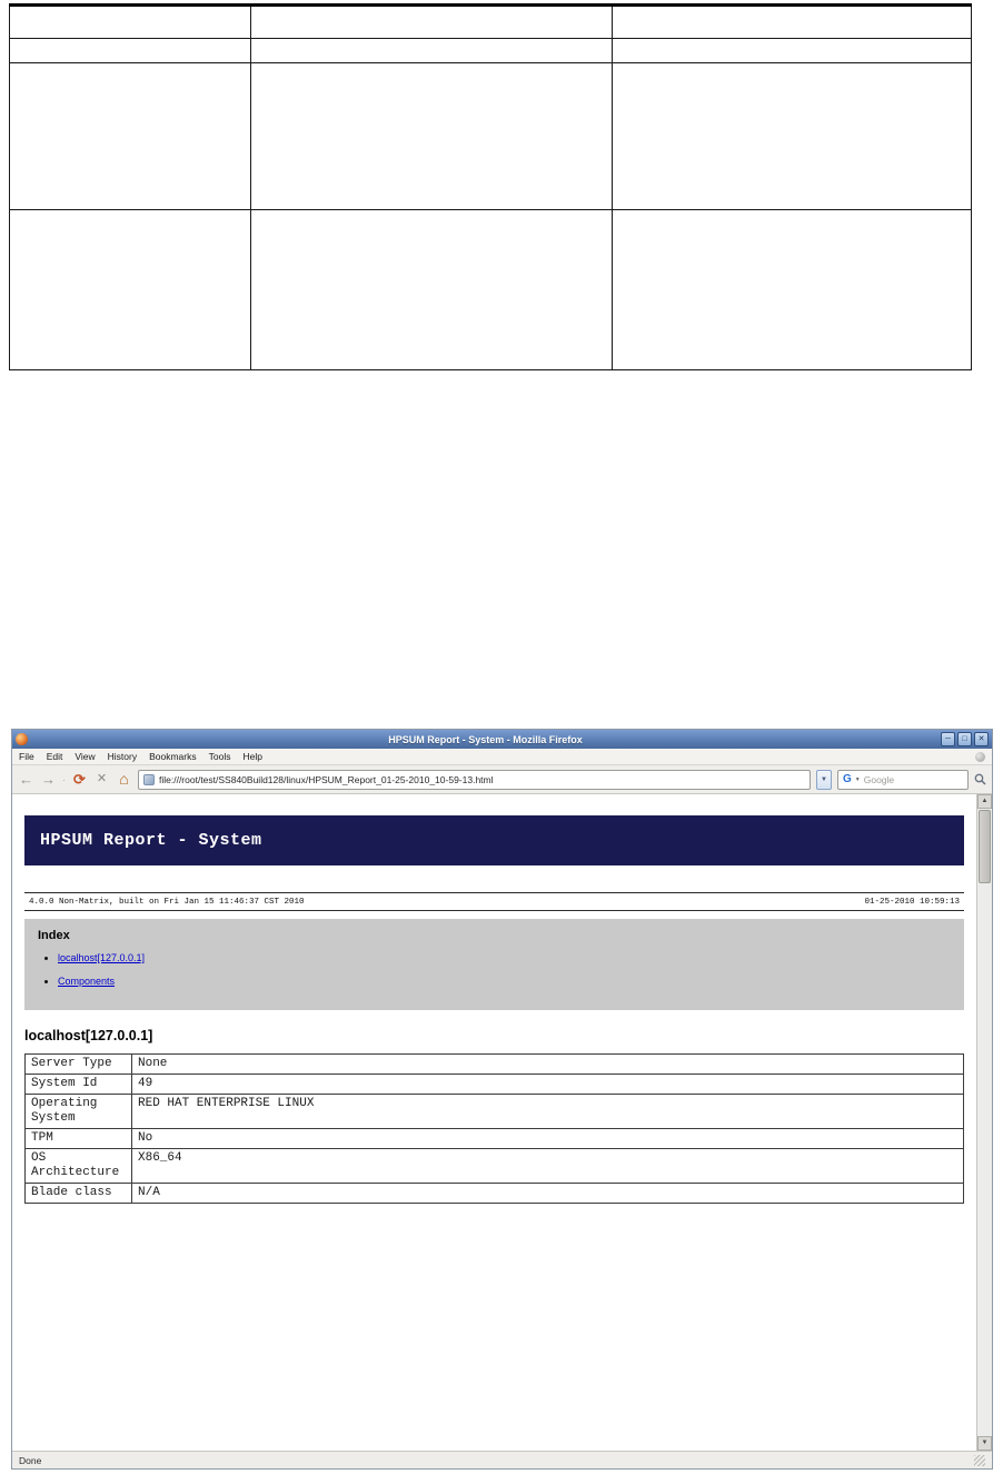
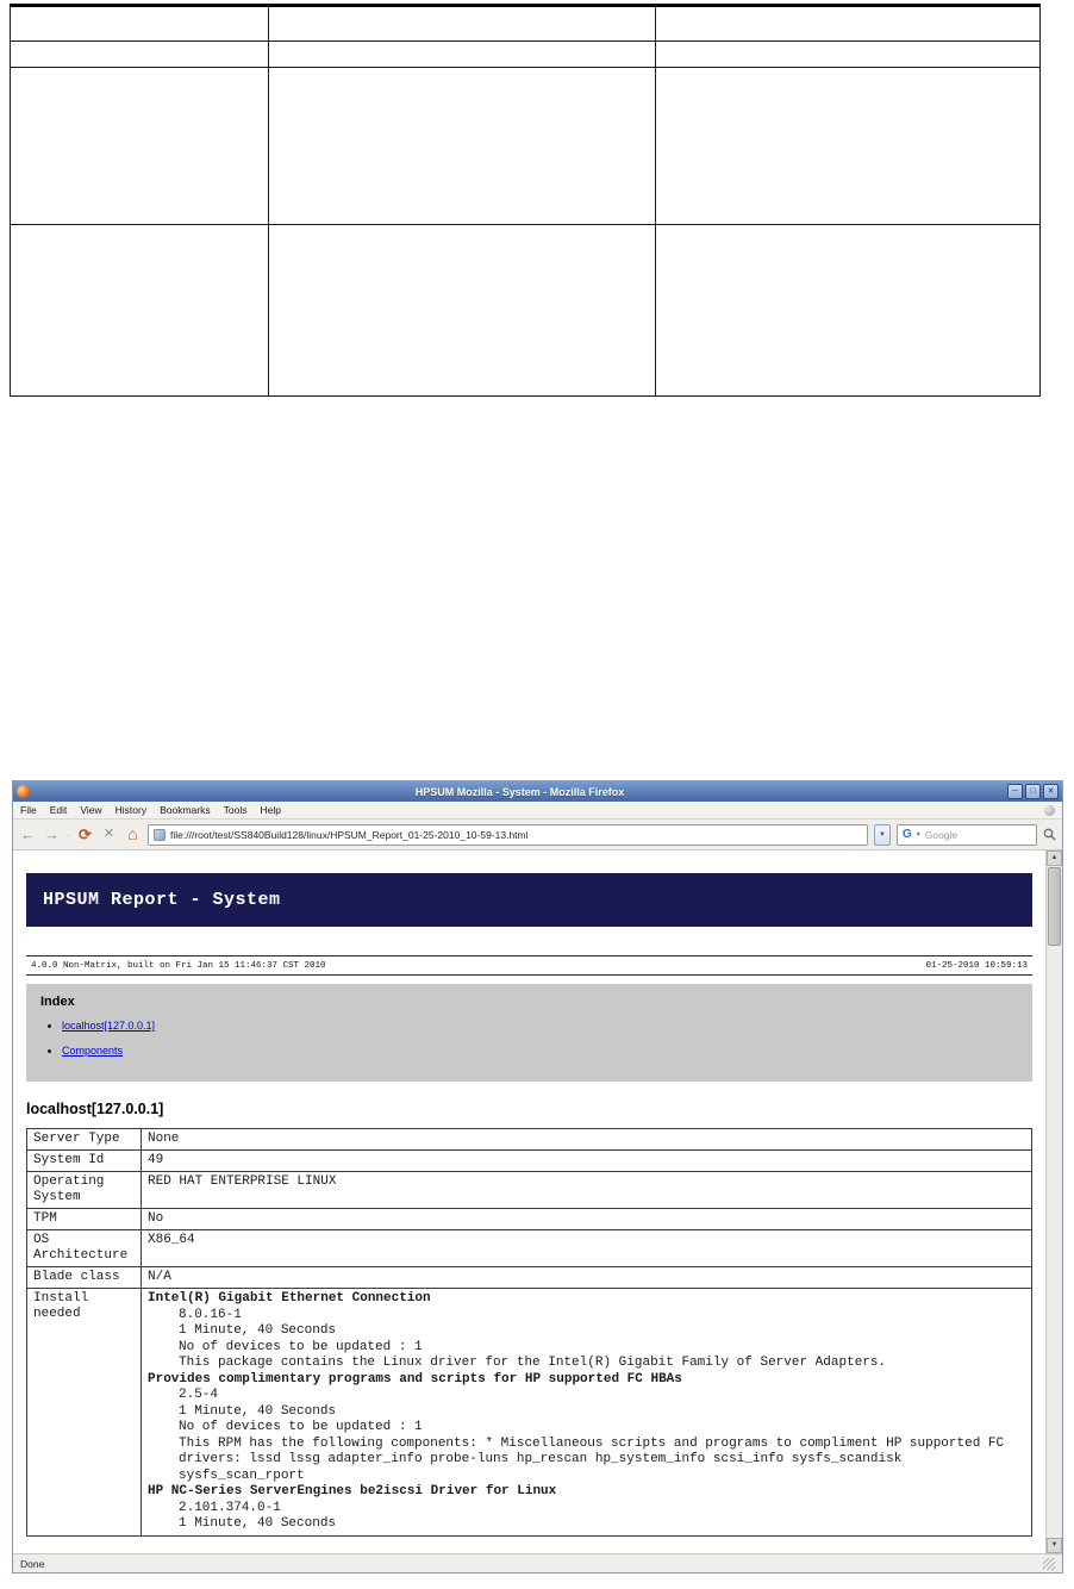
- HPSUM Report - System - Mozilla Firefox
+ HPSUM Mozilla - System - Mozilla Firefox
  File
  Edit
  View
  History
  Bookmarks
  Tools
  Help
  ←
  →
  ·
  ⟳
  ✕
  ⌂
  file:///root/test/SS840Build128/linux/HPSUM_Report_01-25-2010_10-59-13.html
  G
  Google
  HPSUM Report - System
  4.0.0 Non-Matrix, built on Fri Jan 15 11:46:37 CST 2010
  01-25-2010 10:59:13
  Index
  localhost[127.0.0.1]
  Components
  localhost[127.0.0.1]
  Server Type	None
  System Id	49
  Operating System	RED HAT ENTERPRISE LINUX
  TPM	No
  OS Architecture	X86_64
  Blade class	N/A
+ Install needed	Intel(R) Gigabit Ethernet Connection 8.0.16-1 1 Minute, 40 Seconds No of devices to be updated : 1 This package contains the Linux driver for the Intel(R) Gigabit Family of Server Adapters. Provides complimentary programs and scripts for HP supported FC HBAs 2.5-4 1 Minute, 40 Seconds No of devices to be updated : 1 This RPM has the following components: * Miscellaneous scripts and programs to compliment HP supported FC drivers: lssd lssg adapter_info probe-luns hp_rescan hp_system_info scsi_info sysfs_scandisk sysfs_scan_rport HP NC-Series ServerEngines be2iscsi Driver for Linux 2.101.374.0-1 1 Minute, 40 Seconds
  Done
